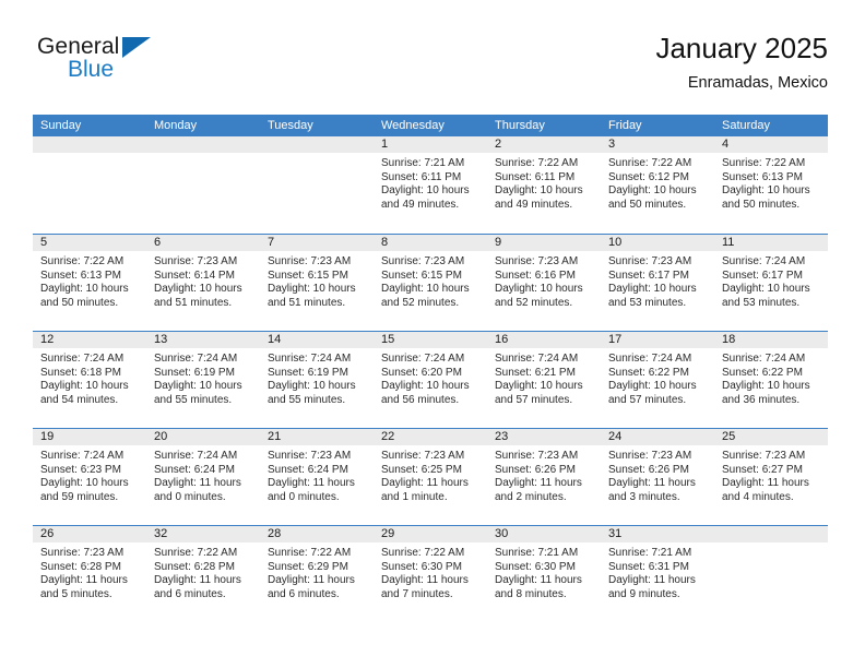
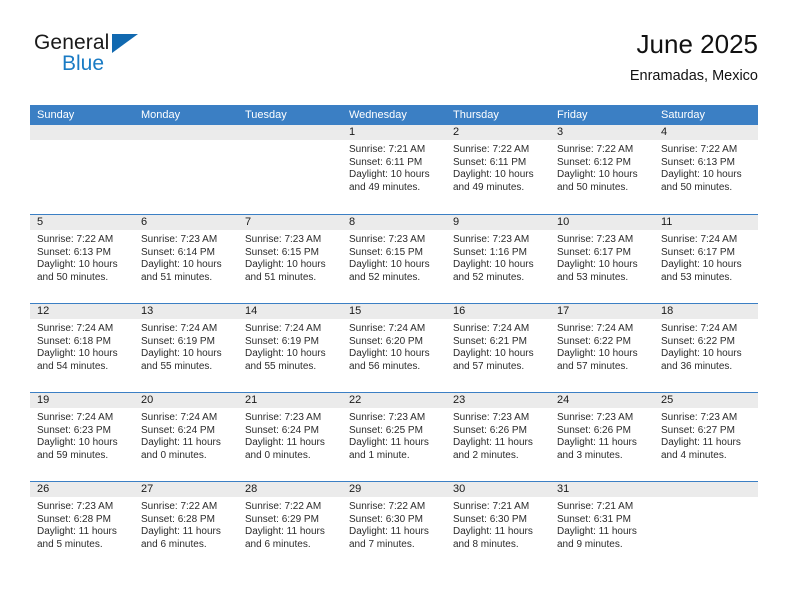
  General
  Blue
- January 2025
+ June 2025
  Enramadas, Mexico
  Sunday
  Monday
  Tuesday
  Wednesday
  Thursday
  Friday
  Saturday
  1
  Sunrise: 7:21 AM
  Sunset: 6:11 PM
  Daylight: 10 hours
  and 49 minutes.
  2
  Sunrise: 7:22 AM
  Sunset: 6:11 PM
  Daylight: 10 hours
  and 49 minutes.
  3
  Sunrise: 7:22 AM
  Sunset: 6:12 PM
  Daylight: 10 hours
  and 50 minutes.
  4
  Sunrise: 7:22 AM
  Sunset: 6:13 PM
  Daylight: 10 hours
  and 50 minutes.
  5
  Sunrise: 7:22 AM
  Sunset: 6:13 PM
  Daylight: 10 hours
  and 50 minutes.
  6
  Sunrise: 7:23 AM
  Sunset: 6:14 PM
  Daylight: 10 hours
  and 51 minutes.
  7
  Sunrise: 7:23 AM
  Sunset: 6:15 PM
  Daylight: 10 hours
  and 51 minutes.
  8
  Sunrise: 7:23 AM
  Sunset: 6:15 PM
  Daylight: 10 hours
  and 52 minutes.
  9
  Sunrise: 7:23 AM
- Sunset: 6:16 PM
+ Sunset: 1:16 PM
  Daylight: 10 hours
  and 52 minutes.
  10
  Sunrise: 7:23 AM
  Sunset: 6:17 PM
  Daylight: 10 hours
  and 53 minutes.
  11
  Sunrise: 7:24 AM
  Sunset: 6:17 PM
  Daylight: 10 hours
  and 53 minutes.
  12
  Sunrise: 7:24 AM
  Sunset: 6:18 PM
  Daylight: 10 hours
  and 54 minutes.
  13
  Sunrise: 7:24 AM
  Sunset: 6:19 PM
  Daylight: 10 hours
  and 55 minutes.
  14
  Sunrise: 7:24 AM
  Sunset: 6:19 PM
  Daylight: 10 hours
  and 55 minutes.
  15
  Sunrise: 7:24 AM
  Sunset: 6:20 PM
  Daylight: 10 hours
  and 56 minutes.
  16
  Sunrise: 7:24 AM
  Sunset: 6:21 PM
  Daylight: 10 hours
  and 57 minutes.
  17
  Sunrise: 7:24 AM
  Sunset: 6:22 PM
  Daylight: 10 hours
  and 57 minutes.
  18
  Sunrise: 7:24 AM
  Sunset: 6:22 PM
  Daylight: 10 hours
  and 36 minutes.
  19
  Sunrise: 7:24 AM
  Sunset: 6:23 PM
  Daylight: 10 hours
  and 59 minutes.
  20
  Sunrise: 7:24 AM
  Sunset: 6:24 PM
  Daylight: 11 hours
  and 0 minutes.
  21
  Sunrise: 7:23 AM
  Sunset: 6:24 PM
  Daylight: 11 hours
  and 0 minutes.
  22
  Sunrise: 7:23 AM
  Sunset: 6:25 PM
  Daylight: 11 hours
  and 1 minute.
  23
  Sunrise: 7:23 AM
  Sunset: 6:26 PM
  Daylight: 11 hours
  and 2 minutes.
  24
  Sunrise: 7:23 AM
  Sunset: 6:26 PM
  Daylight: 11 hours
  and 3 minutes.
  25
  Sunrise: 7:23 AM
  Sunset: 6:27 PM
  Daylight: 11 hours
  and 4 minutes.
  26
  Sunrise: 7:23 AM
  Sunset: 6:28 PM
  Daylight: 11 hours
  and 5 minutes.
- 32
+ 27
  Sunrise: 7:22 AM
  Sunset: 6:28 PM
  Daylight: 11 hours
  and 6 minutes.
  28
  Sunrise: 7:22 AM
  Sunset: 6:29 PM
  Daylight: 11 hours
  and 6 minutes.
  29
  Sunrise: 7:22 AM
  Sunset: 6:30 PM
  Daylight: 11 hours
  and 7 minutes.
  30
  Sunrise: 7:21 AM
  Sunset: 6:30 PM
  Daylight: 11 hours
  and 8 minutes.
  31
  Sunrise: 7:21 AM
  Sunset: 6:31 PM
  Daylight: 11 hours
  and 9 minutes.
